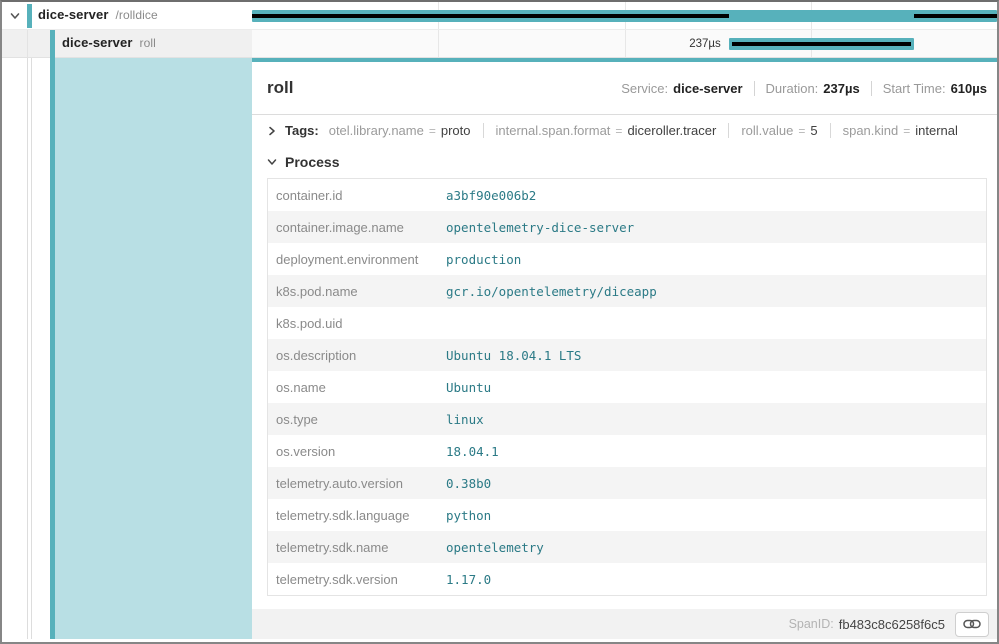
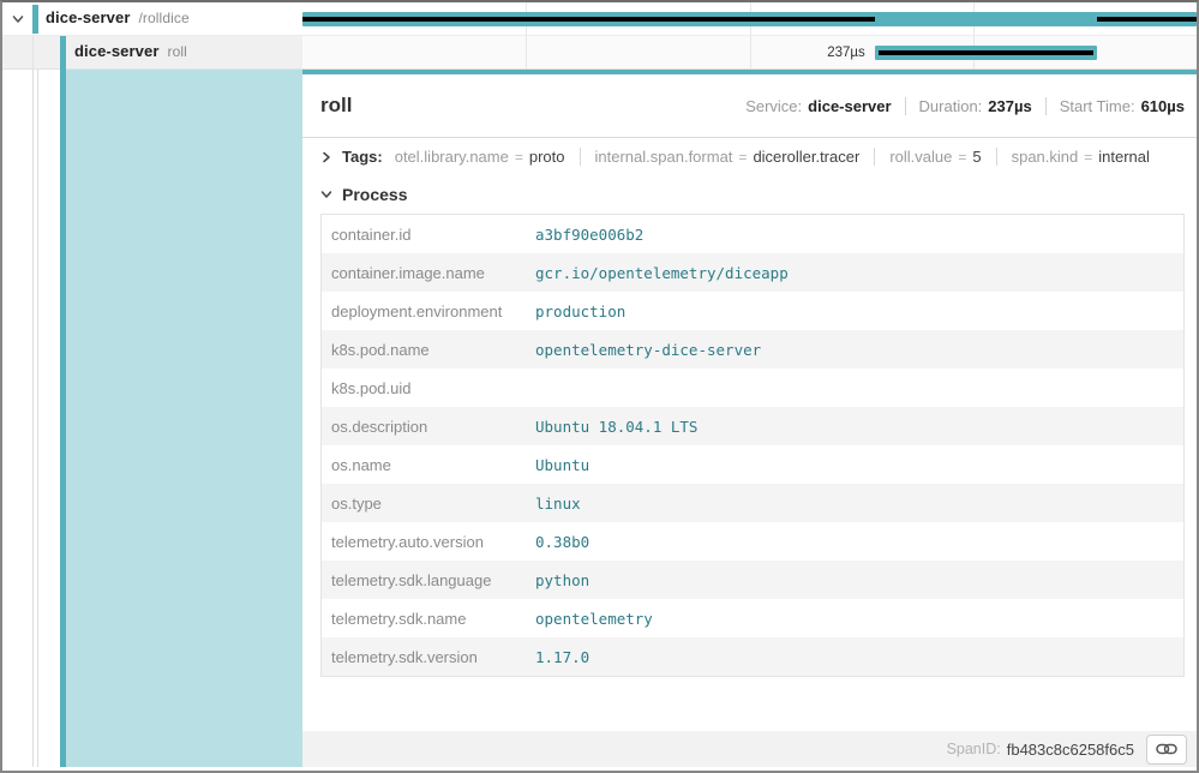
  dice-server /rolldice
  dice-server roll
  237µs
  roll
  Service:
  dice-server
  Duration:
  237µs
  Start Time:
  610µs
  Tags:
  otel.library.name
  =
  proto
  internal.span.format
  =
  diceroller.tracer
  roll.value
  =
  5
  span.kind
  =
  internal
  Process
  container.id
  a3bf90e006b2
  container.image.name
- opentelemetry-dice-server
+ gcr.io/opentelemetry/diceapp
  deployment.environment
  production
  k8s.pod.name
- gcr.io/opentelemetry/diceapp
+ opentelemetry-dice-server
  k8s.pod.uid
  os.description
  Ubuntu 18.04.1 LTS
  os.name
  Ubuntu
  os.type
  linux
- os.version
- 18.04.1
  telemetry.auto.version
  0.38b0
  telemetry.sdk.language
  python
  telemetry.sdk.name
  opentelemetry
  telemetry.sdk.version
  1.17.0
  SpanID:
  fb483c8c6258f6c5
